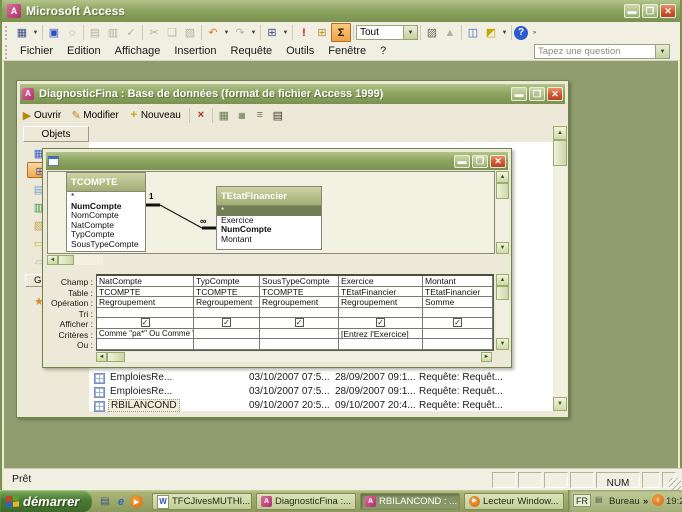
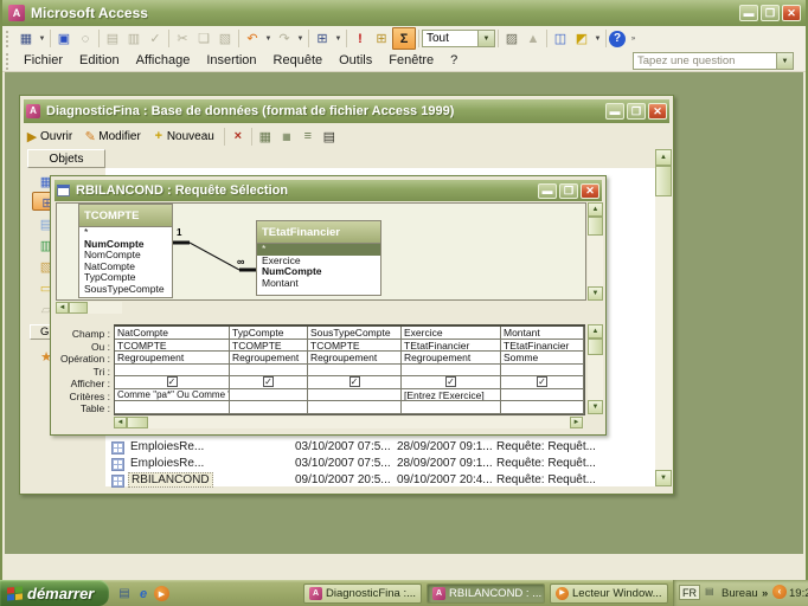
  A
  Microsoft Access
  ▬
  ❐
  ✕
  ▦
  ▣
  ◌
  ▤
  ▥
  ✓
  ✂
  ❏
  ▧
  ↶
  ↷
  ⊞
  !
  ⊞
  Σ
  Tout
  ▨
  ▲
  ◫
  ◩
  ?
  Fichier
  Edition
  Affichage
  Insertion
  Requête
  Outils
  Fenêtre
  ?
  Tapez une question
  A
  DiagnosticFina : Base de données (format de fichier Access 1999)
  ▬
  ❐
  ✕
  ▶
  Ouvrir
  ✎
  Modifier
  +
  Nouveau
  ×
  ▦
  ▦
  ≡
  ▤
  Objets
  ▦
  ⊞
  ▤
  ▥
  ▧
  ▭
  ▱
  G
  ★
  EmploiesRe...
  03/10/2007 07:5...
  28/09/2007 09:1...
  Requête: Requêt...
  EmploiesRe...
  03/10/2007 07:5...
  28/09/2007 09:1...
  Requête: Requêt...
  RBILANCOND
  09/10/2007 20:5...
  09/10/2007 20:4...
  Requête: Requêt...
+ RBILANCOND : Requête Sélection
  ▬
  ❐
  ✕
  1
  ∞
  TCOMPTE
  *
  NumCompte
  NomCompte
  NatCompte
  TypCompte
  SousTypeCompte
  TEtatFinancier
  *
  Exercice
  NumCompte
  Montant
  Champ :
- Table :
+ Ou :
  Opération :
  Tri :
  Afficher :
  Critères :
- Ou :
+ Table :
  NatCompte
  TypCompte
  SousTypeCompte
  Exercice
  Montant
  TCOMPTE
  TCOMPTE
  TCOMPTE
  TEtatFinancier
  TEtatFinancier
  Regroupement
  Regroupement
  Regroupement
  Regroupement
  Somme
  ✓
  ✓
  ✓
  ✓
  ✓
  Comme "pa*" Ou Comme "
  [Entrez l'Exercice]
- Prêt
- NUM
  démarrer
  ▤
  e
- W
- TFCJivesMUTHI...
  DiagnosticFina :...
  RBILANCOND : ...
  Lecteur Window...
  FR
  ▤
  Bureau
  »
  ‹
